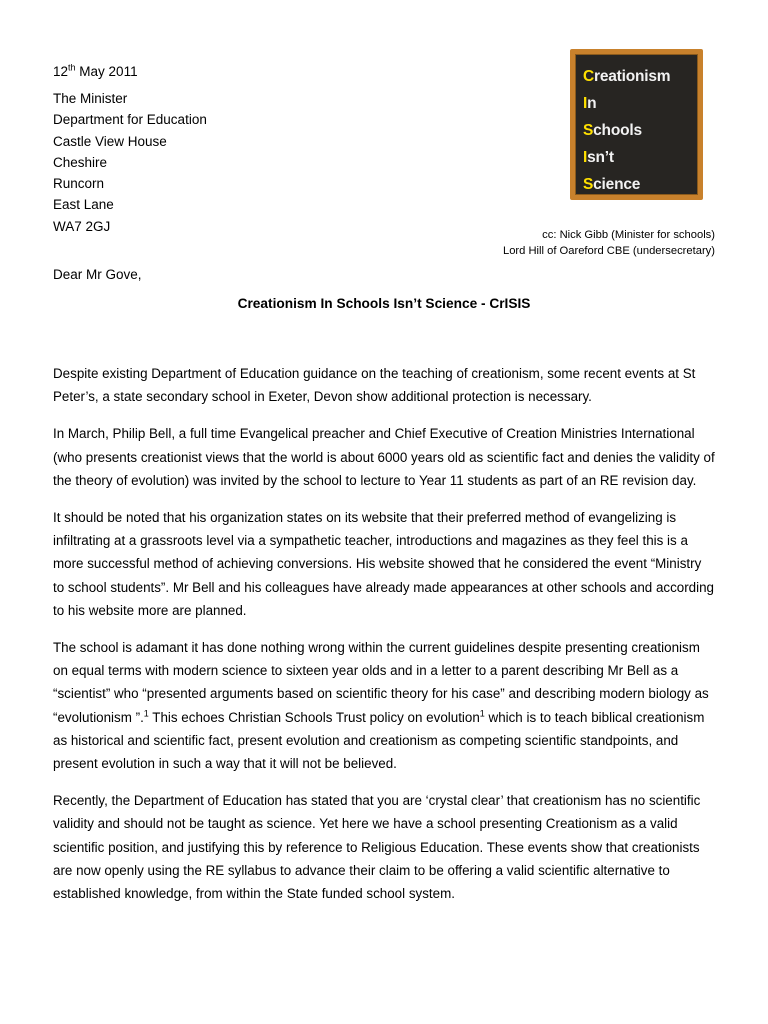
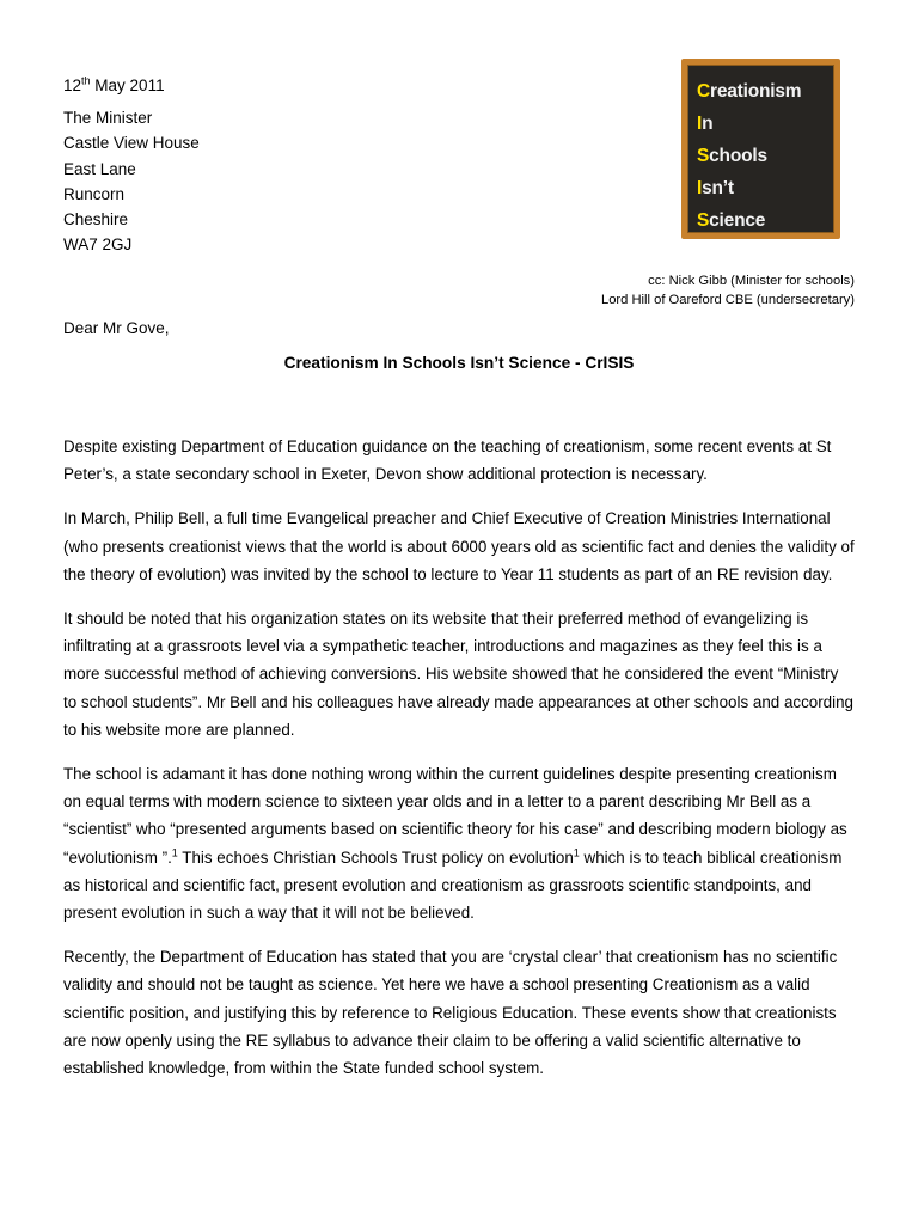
  Creationism
  In
  Schools
  Isn’t
  Science
  12th May 2011
  The Minister
- Department for Education
  Castle View House
- Cheshire
+ East Lane
  Runcorn
- East Lane
+ Cheshire
  WA7 2GJ
  cc: Nick Gibb (Minister for schools)
  Lord Hill of Oareford CBE (undersecretary)
  Dear Mr Gove,
  Creationism In Schools Isn’t Science - CrISIS
  Despite existing Department of Education guidance on the teaching of creationism, some recent events at St Peter’s, a state secondary school in Exeter, Devon show additional protection is necessary.
  In March, Philip Bell, a full time Evangelical preacher and Chief Executive of Creation Ministries International (who presents creationist views that the world is about 6000 years old as scientific fact and denies the validity of the theory of evolution) was invited by the school to lecture to Year 11 students as part of an RE revision day.
  It should be noted that his organization states on its website that their preferred method of evangelizing is infiltrating at a grassroots level via a sympathetic teacher, introductions and magazines as they feel this is a more successful method of achieving conversions. His website showed that he considered the event “Ministry to school students”. Mr Bell and his colleagues have already made appearances at other schools and according to his website more are planned.
- The school is adamant it has done nothing wrong within the current guidelines despite presenting creationism on equal terms with modern science to sixteen year olds and in a letter to a parent describing Mr Bell as a “scientist” who “presented arguments based on scientific theory for his case” and describing modern biology as “evolutionism ”.1 This echoes Christian Schools Trust policy on evolution1 which is to teach biblical creationism as historical and scientific fact, present evolution and creationism as competing scientific standpoints, and present evolution in such a way that it will not be believed.
+ The school is adamant it has done nothing wrong within the current guidelines despite presenting creationism on equal terms with modern science to sixteen year olds and in a letter to a parent describing Mr Bell as a “scientist” who “presented arguments based on scientific theory for his case” and describing modern biology as “evolutionism ”.1 This echoes Christian Schools Trust policy on evolution1 which is to teach biblical creationism as historical and scientific fact, present evolution and creationism as grassroots scientific standpoints, and present evolution in such a way that it will not be believed.
  Recently, the Department of Education has stated that you are ‘crystal clear’ that creationism has no scientific validity and should not be taught as science. Yet here we have a school presenting Creationism as a valid scientific position, and justifying this by reference to Religious Education. These events show that creationists are now openly using the RE syllabus to advance their claim to be offering a valid scientific alternative to established knowledge, from within the State funded school system.
